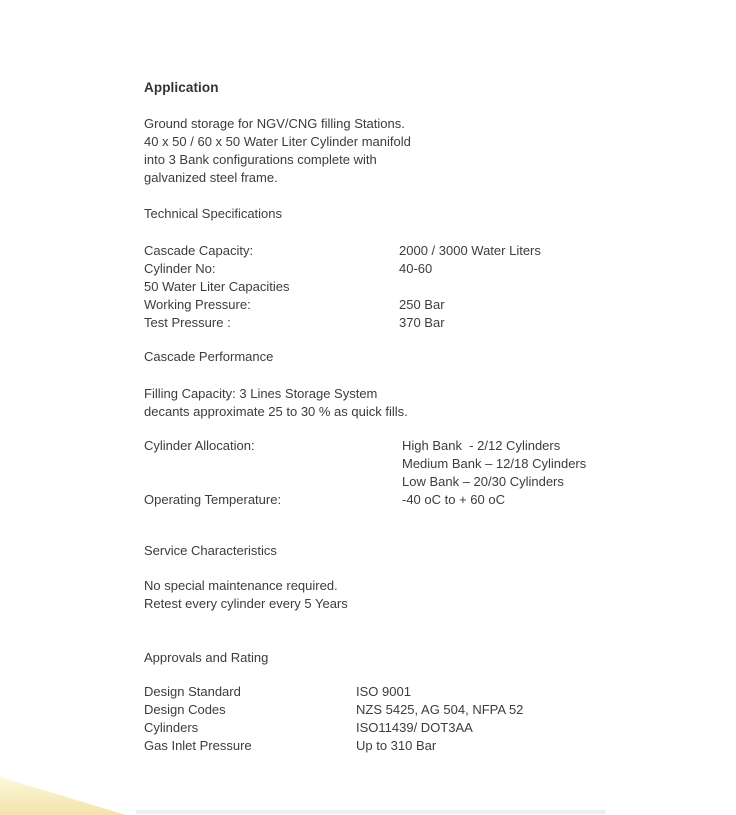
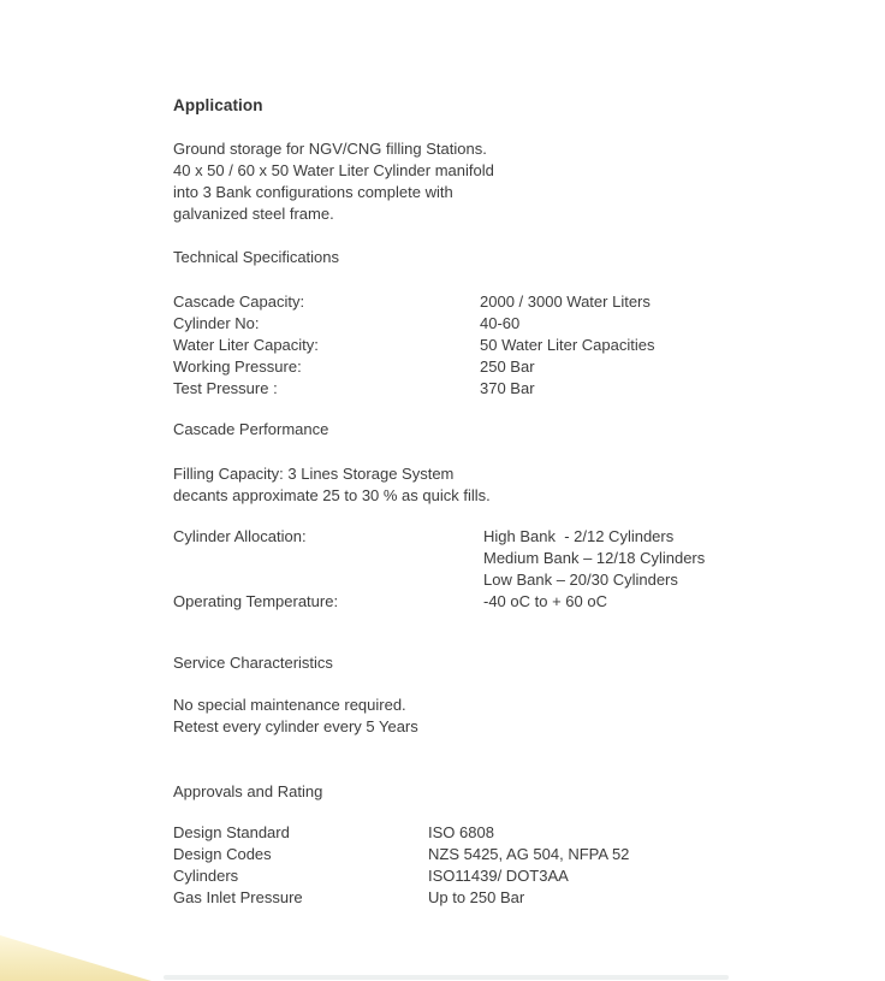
  Application
  Ground storage for NGV/CNG filling Stations.
  40 x 50 / 60 x 50 Water Liter Cylinder manifold
  into 3 Bank configurations complete with
  galvanized steel frame.
  Technical Specifications
  Cascade Capacity:
  2000 / 3000 Water Liters
  Cylinder No:
  40-60
+ Water Liter Capacity:
  50 Water Liter Capacities
  Working Pressure:
  250 Bar
  Test Pressure :
  370 Bar
  Cascade Performance
  Filling Capacity: 3 Lines Storage System
  decants approximate 25 to 30 % as quick fills.
  Cylinder Allocation:
  High Bank - 2/12 Cylinders
  Medium Bank – 12/18 Cylinders
  Low Bank – 20/30 Cylinders
  Operating Temperature:
  -40 oC to + 60 oC
  Service Characteristics
  No special maintenance required.
  Retest every cylinder every 5 Years
  Approvals and Rating
  Design Standard
- ISO 9001
+ ISO 6808
  Design Codes
  NZS 5425, AG 504, NFPA 52
  Cylinders
  ISO11439/ DOT3AA
  Gas Inlet Pressure
- Up to 310 Bar
+ Up to 250 Bar
